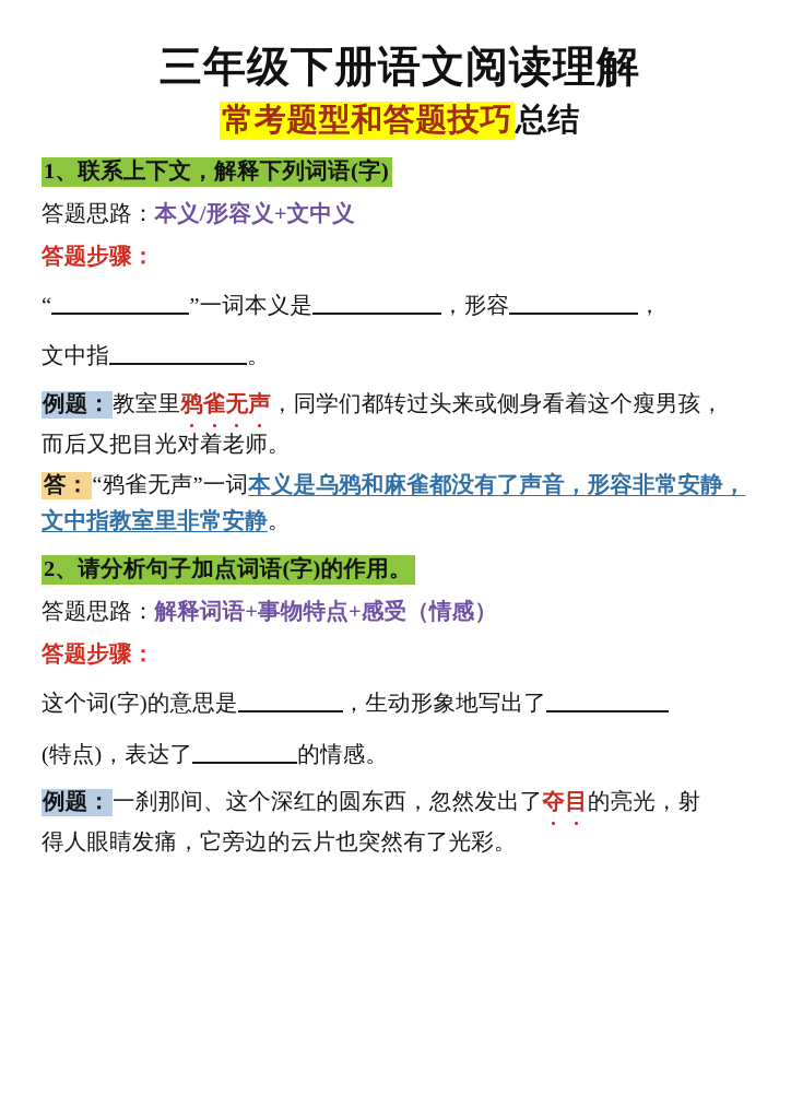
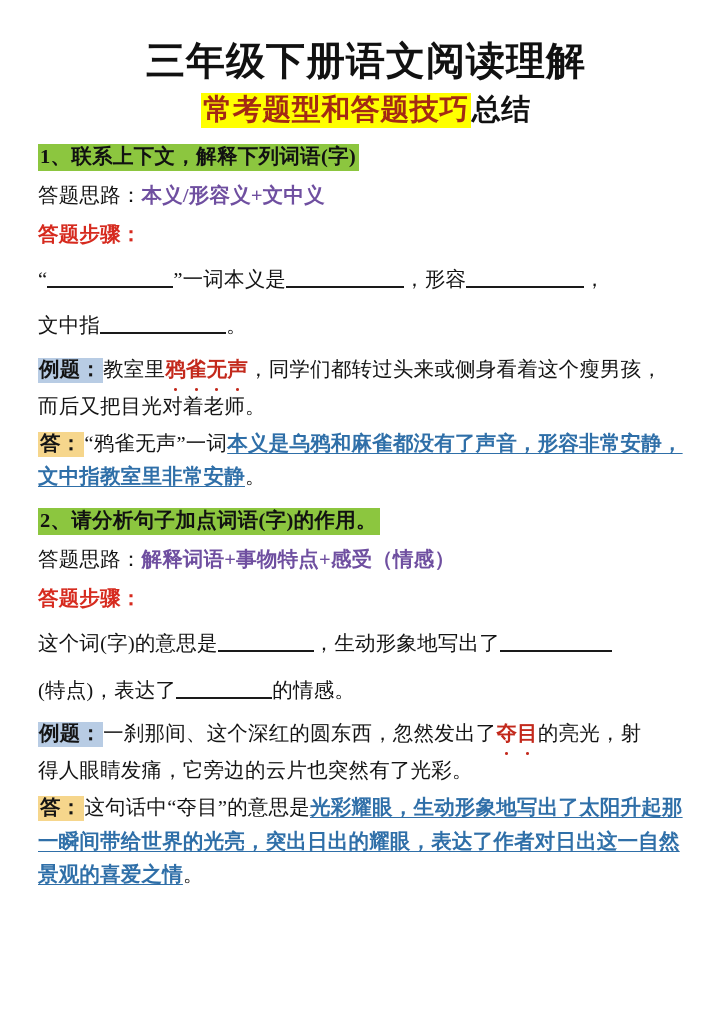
  三年级下册语文阅读理解
  常考题型和答题技巧总结
  1、联系上下文，解释下列词语(字)
  答题思路：本义/形容义+文中义
  答题步骤：
  ”一词本义是 ，形容 ，
  文中指 。
  例题：教室里鸦雀无声，同学们都转过头来或侧身看着这个瘦男孩，
  而后又把目光对着老师。
  答： “鸦雀无声”一词本义是乌鸦和麻雀都没有了声音，形容非常安静，文中指教室里非常安静。
  2、请分析句子加点词语(字)的作用。
  答题思路：解释词语+事物特点+感受（情感）
  答题步骤：
  这个词(字)的意思是 ，生动形象地写出了
  (特点)，表达了 的情感。
  例题：一刹那间、这个深红的圆东西，忽然发出了夺目的亮光，射
  得人眼睛发痛，它旁边的云片也突然有了光彩。
+ 答： 这句话中“夺目”的意思是光彩耀眼，生动形象地写出了太阳升起那一瞬间带给世界的光亮，突出日出的耀眼，表达了作者对日出这一自然景观的喜爱之情。
